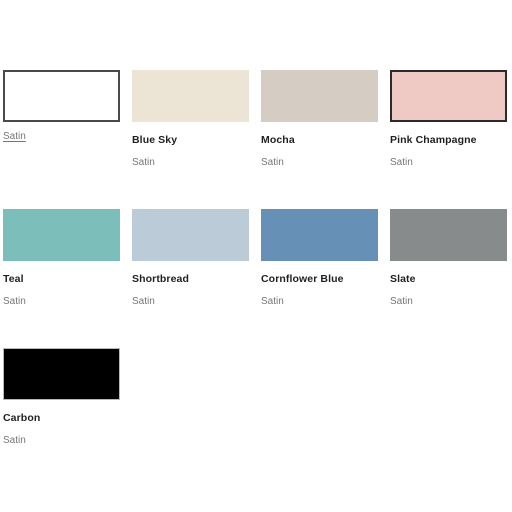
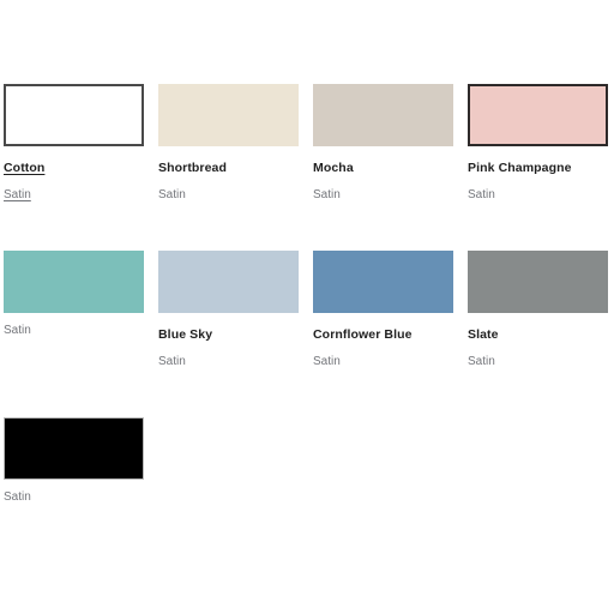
+ Cotton
  Satin
- Blue Sky
+ Shortbread
  Satin
  Mocha
  Satin
  Pink Champagne
  Satin
- Teal
  Satin
- Shortbread
+ Blue Sky
  Satin
  Cornflower Blue
  Satin
  Slate
  Satin
- Carbon
  Satin
